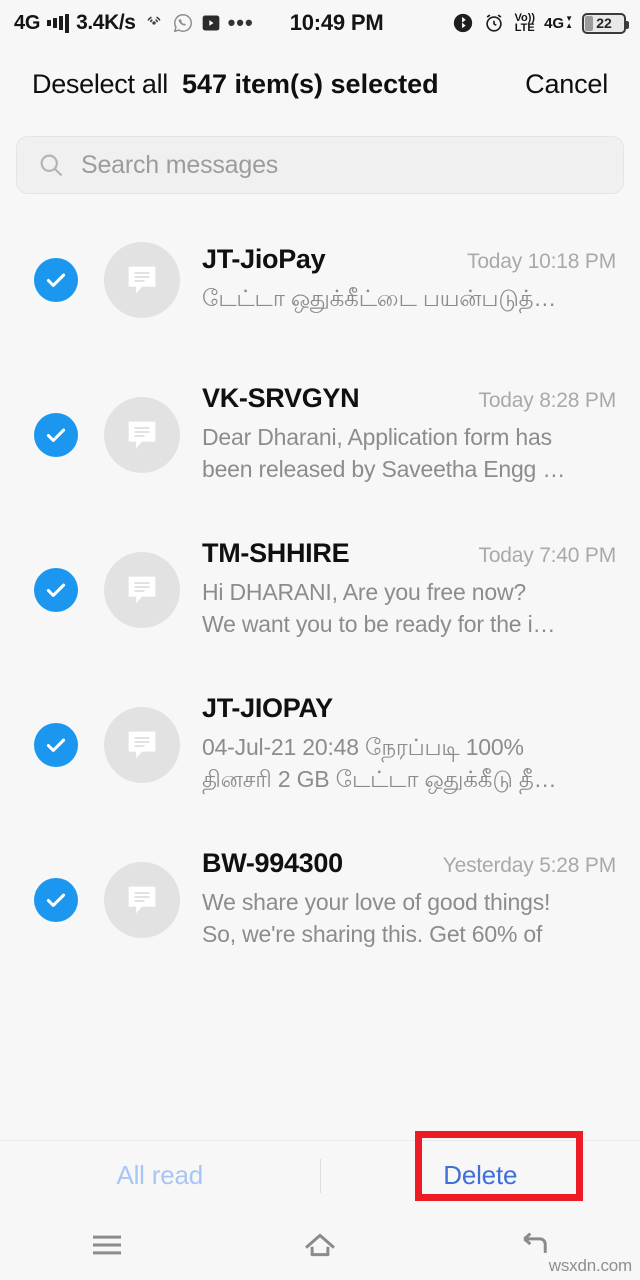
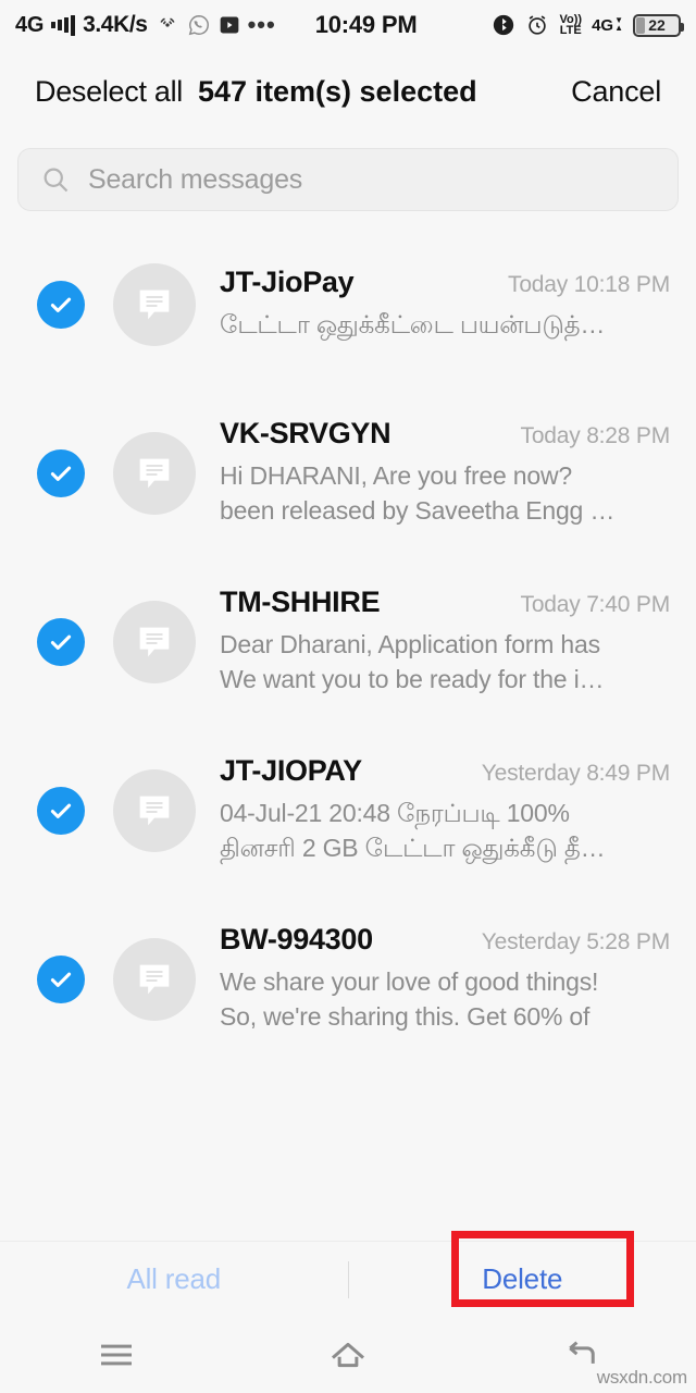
  4G
  3.4K/s
  •••
  10:49 PM
  Vo))
  LTE
  4G
  ▼
  ▲
  22
  Deselect all
  547 item(s) selected
  Cancel
  Search messages
  JT-JioPay
  Today 10:18 PM
  டேட்டா ஒதுக்கீட்டை பயன்படுத்…
  VK-SRVGYN
  Today 8:28 PM
- Dear Dharani, Application form has
+ Hi DHARANI, Are you free now?
  been released by Saveetha Engg …
  TM-SHHIRE
  Today 7:40 PM
- Hi DHARANI, Are you free now?
+ Dear Dharani, Application form has
  We want you to be ready for the i…
  JT-JIOPAY
+ Yesterday 8:49 PM
  04-Jul-21 20:48 நேரப்படி 100%
  தினசரி 2 GB டேட்டா ஒதுக்கீடு தீ…
  BW-994300
  Yesterday 5:28 PM
  We share your love of good things!
  So, we're sharing this. Get 60% of
  All read
  Delete
  wsxdn.com
